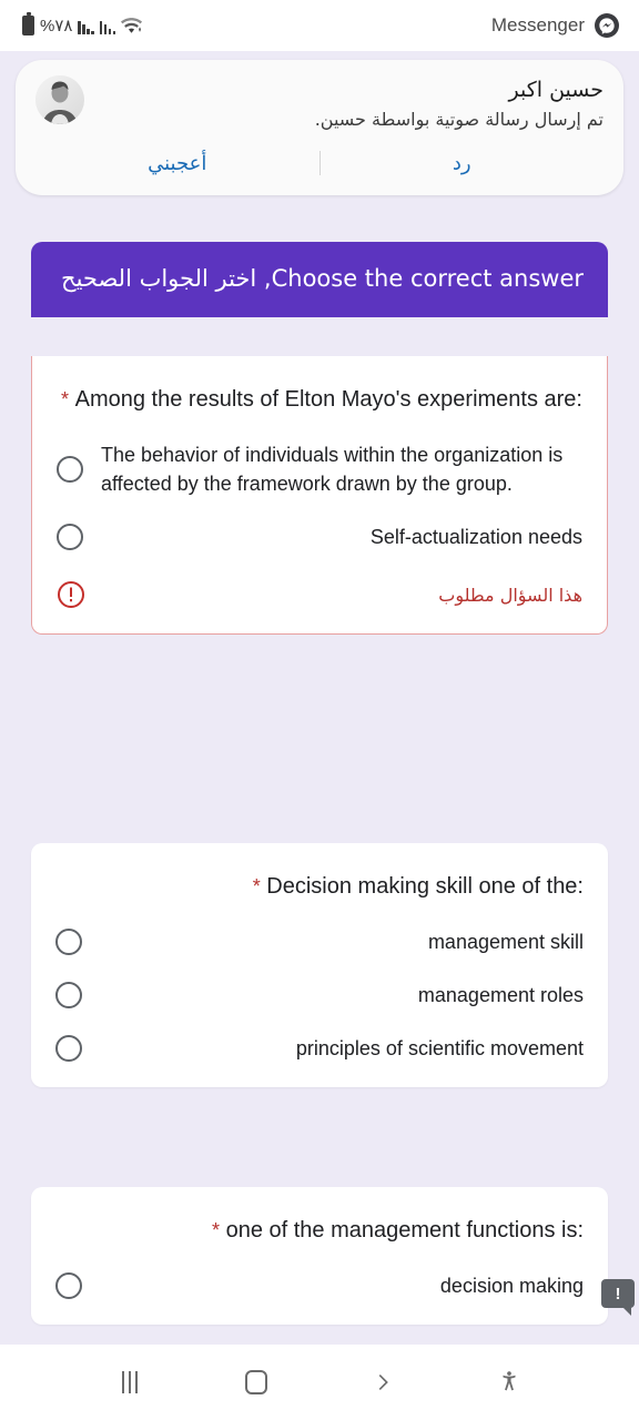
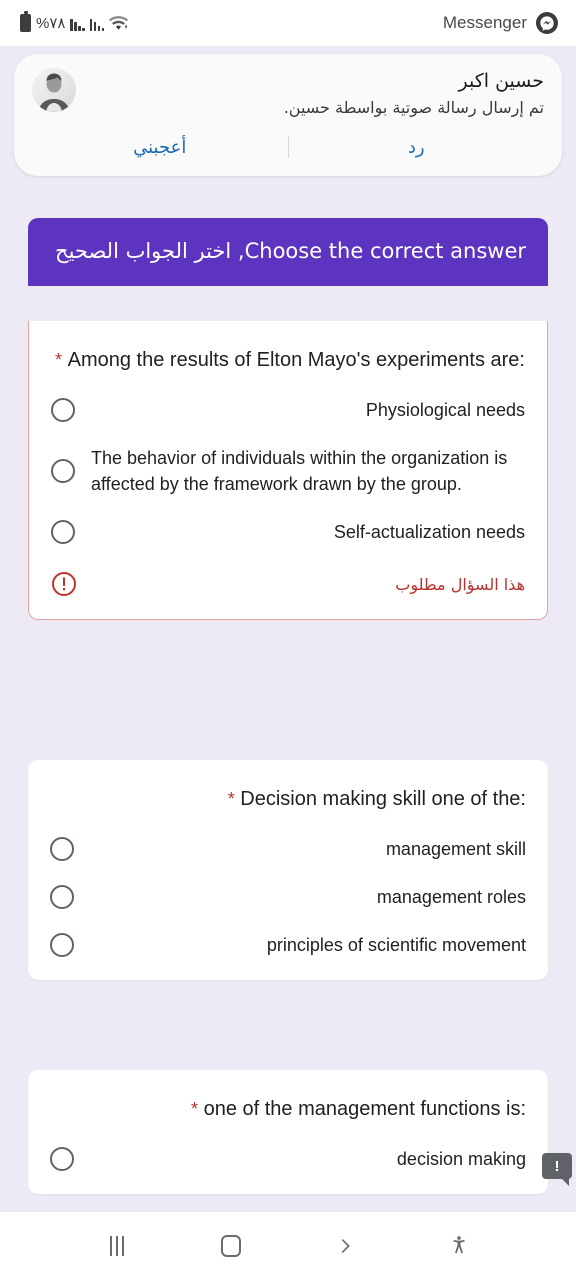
  %٧٨
  Messenger
  حسين اكبر
  تم إرسال رسالة صوتية بواسطة حسين.
  رد
  أعجبني
  Choose the correct answer, اختر الجواب الصحيح
  Among the results of Elton Mayo's experiments are: *
+ Physiological needs
  The behavior of individuals within the organization is affected by the framework drawn by the group.
  Self-actualization needs
  هذا السؤال مطلوب
  Decision making skill one of the: *
  management skill
  management roles
  principles of scientific movement
  one of the management functions is: *
  decision making
  !
